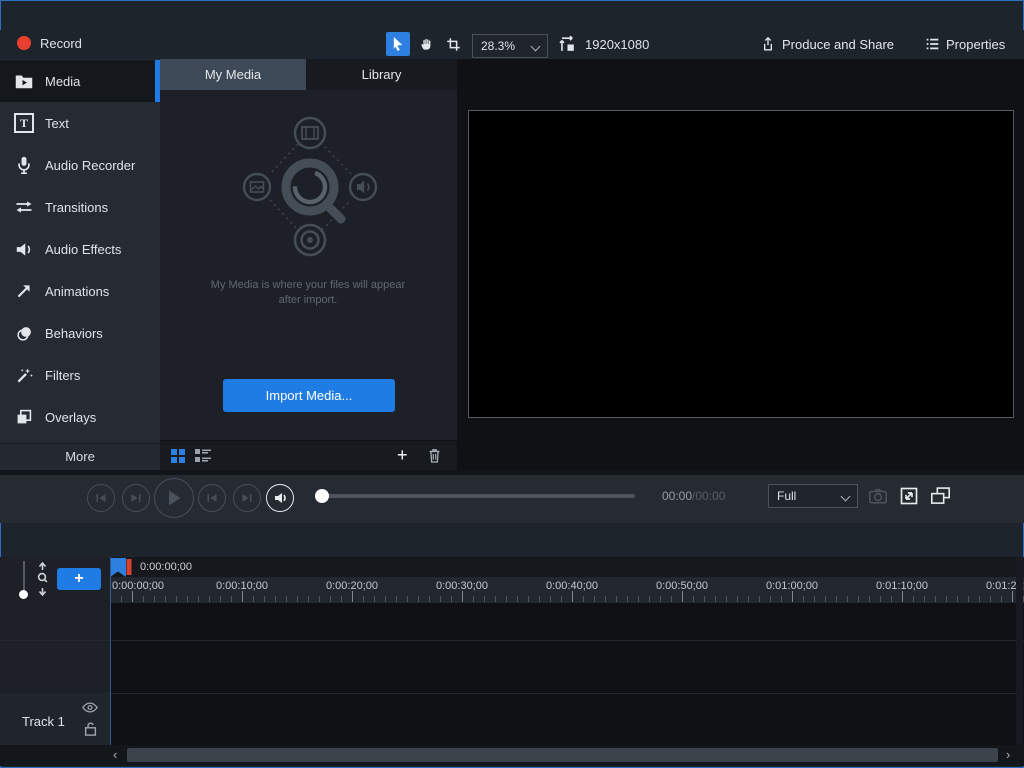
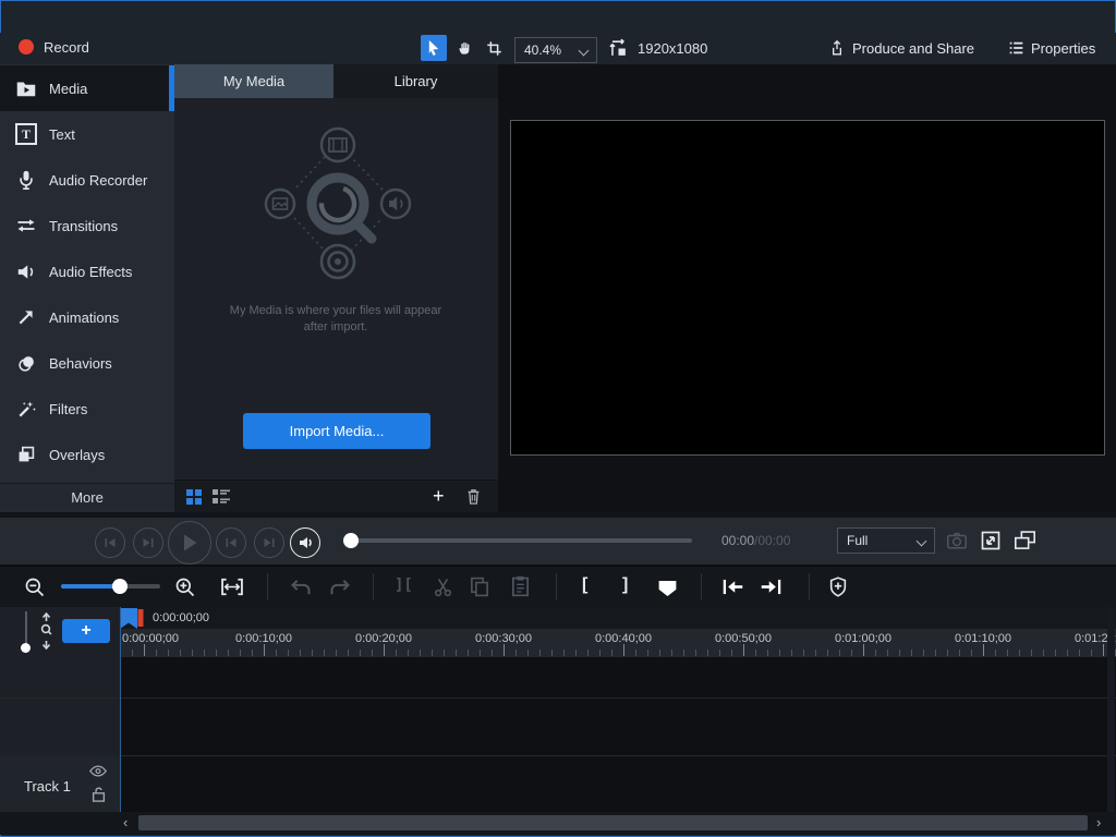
  Record
- 28.3%
+ 40.4%
  1920x1080
  Produce and Share
  Properties
  Media
  T
  Text
  Audio Recorder
  Transitions
  Audio Effects
  Animations
  Behaviors
  Filters
  Overlays
  More
  My Media
  Library
  My Media is where your files will appear after import.
  Import Media...
  +
  00:00/00:00
  Full
+ ][
+ [
+ ]
  +
  0:00:00;00
  0:00:00;00
  0:00:10;00
  0:00:20;00
  0:00:30;00
  0:00:40;00
  0:00:50;00
  0:01:00;00
  0:01:10;00
  Track 1
  ‹
  ›
